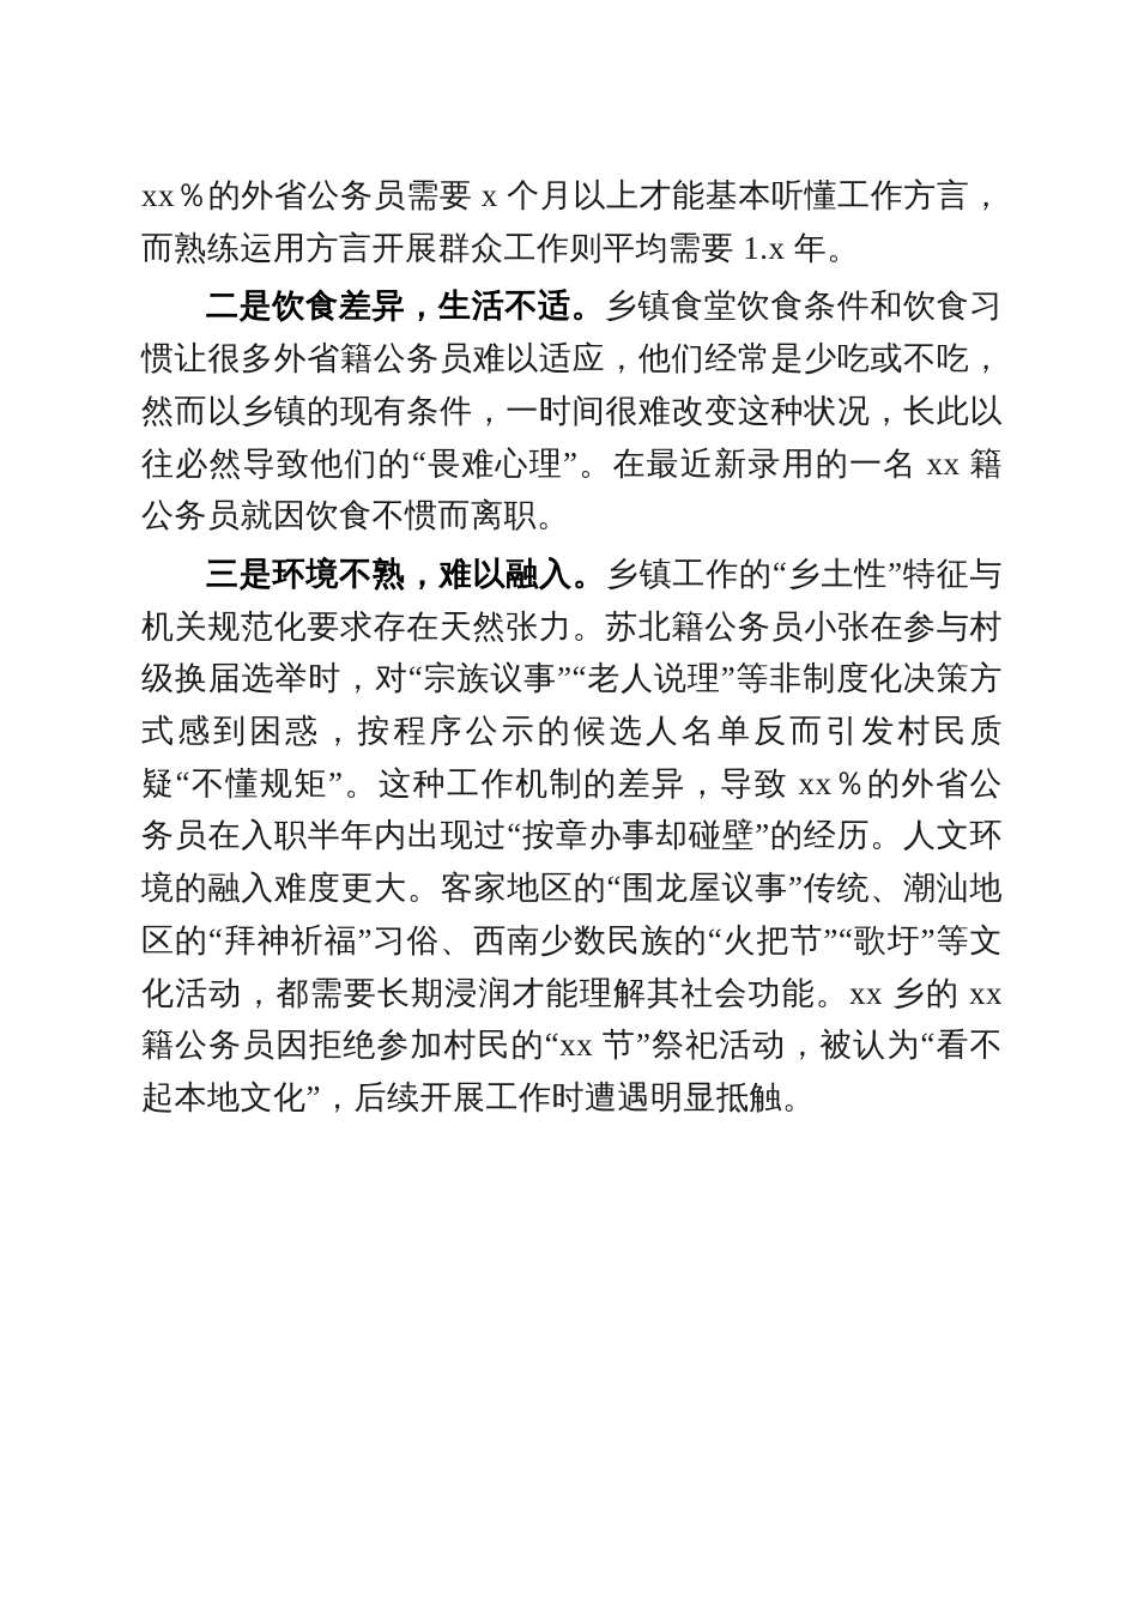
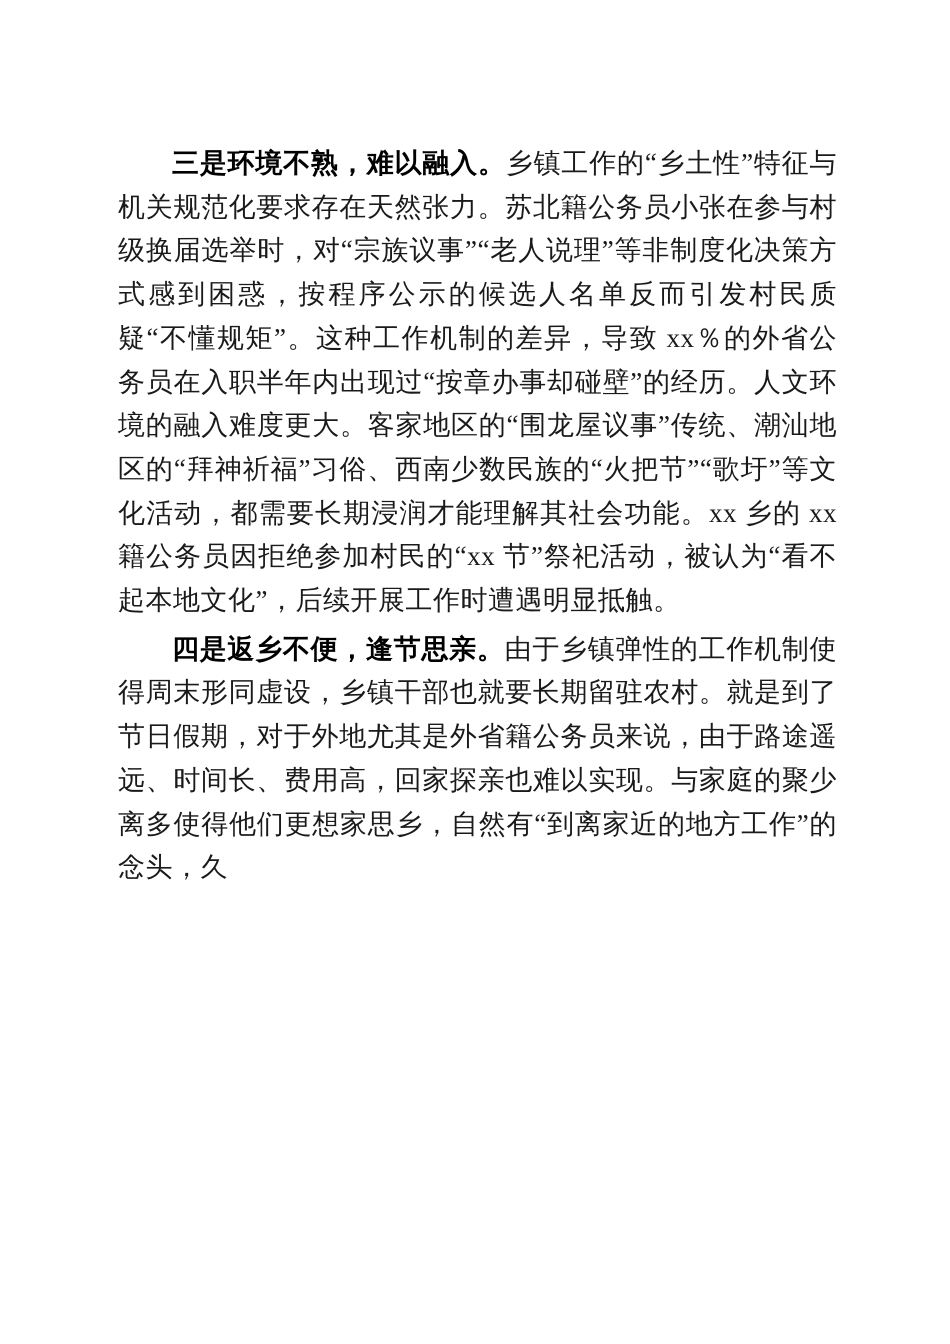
- xx％的外省公务员需要 x 个月以上才能基本听懂工作方言，而熟练运用方言开展群众工作则平均需要 1.x 年。
- 二是饮食差异，生活不适。乡镇食堂饮食条件和饮食习惯让很多外省籍公务员难以适应，他们经常是少吃或不吃，然而以乡镇的现有条件，一时间很难改变这种状况，长此以往必然导致他们的“畏难心理”。在最近新录用的一名 xx 籍公务员就因饮食不惯而离职。
  三是环境不熟，难以融入。乡镇工作的“乡土性”特征与机关规范化要求存在天然张力。苏北籍公务员小张在参与村级换届选举时，对“宗族议事”“老人说理”等非制度化决策方式感到困惑，按程序公示的候选人名单反而引发村民质疑“不懂规矩”。这种工作机制的差异，导致 xx％的外省公务员在入职半年内出现过“按章办事却碰壁”的经历。人文环境的融入难度更大。客家地区的“围龙屋议事”传统、潮汕地区的“拜神祈福”习俗、西南少数民族的“火把节”“歌圩”等文化活动，都需要长期浸润才能理解其社会功能。xx 乡的 xx 籍公务员因拒绝参加村民的“xx 节”祭祀活动，被认为“看不起本地文化”，后续开展工作时遭遇明显抵触。
+ 四是返乡不便，逢节思亲。由于乡镇弹性的工作机制使得周末形同虚设，乡镇干部也就要长期留驻农村。就是到了节日假期，对于外地尤其是外省籍公务员来说，由于路途遥远、时间长、费用高，回家探亲也难以实现。与家庭的聚少离多使得他们更想家思乡，自然有“到离家近的地方工作”的念头，久
